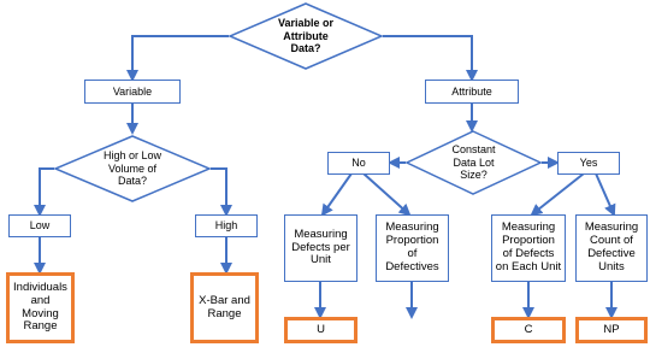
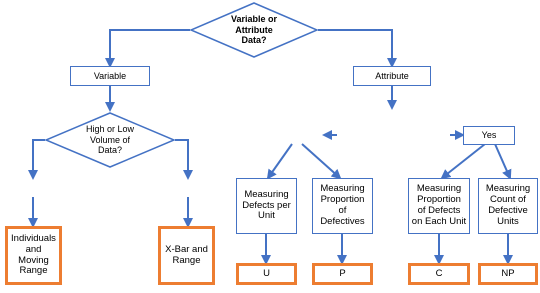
  Variable or
  Attribute
  Data?
  Variable
  Attribute
  High or Low
  Volume of
  Data?
- Constant
- Data Lot
- Size?
- Low
- High
- No
  Yes
  Individuals
  and
  Moving
  Range
  X-Bar and
  Range
  Measuring
  Defects per
  Unit
  Measuring
  Proportion
  of
  Defectives
  Measuring
  Proportion
  of Defects
  on Each Unit
  Measuring
  Count of
  Defective
  Units
  U
+ P
  C
  NP
